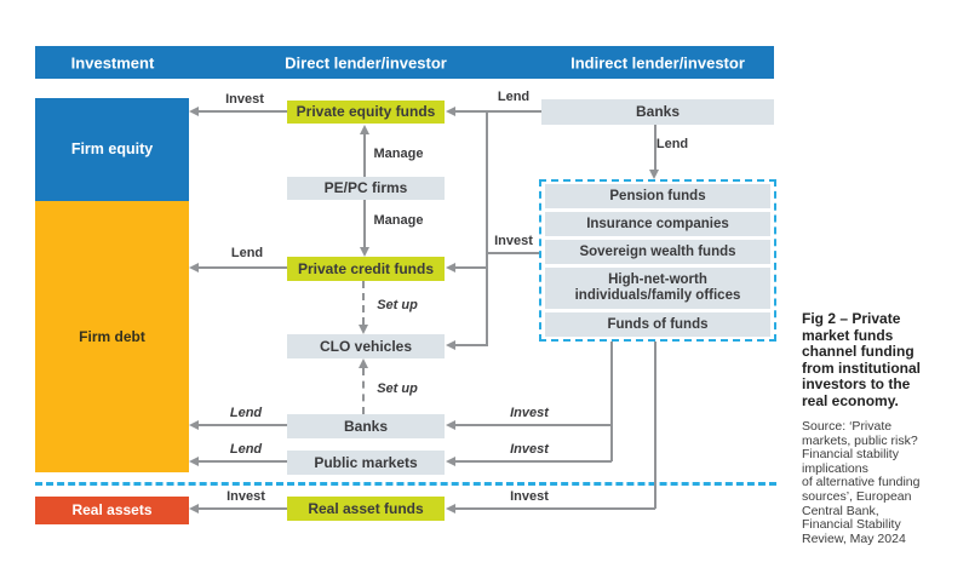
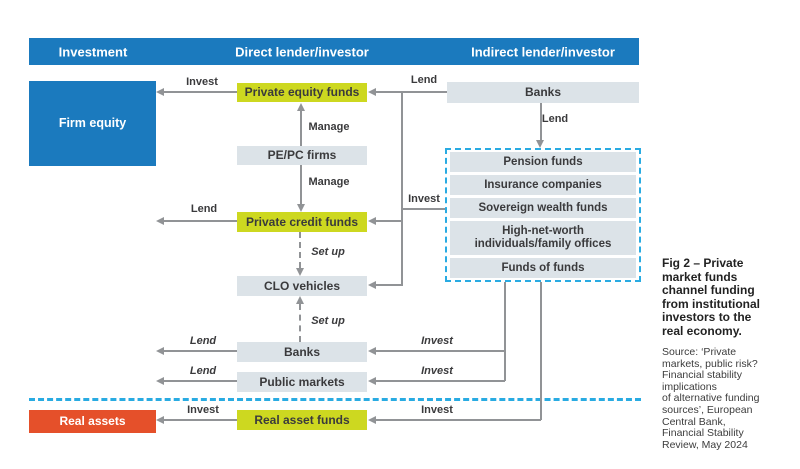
  Investment
  Direct lender/investor
  Indirect lender/investor
  Firm equity
- Firm debt
  Real assets
  Private equity funds
  PE/PC firms
  Private credit funds
  CLO vehicles
  Banks
  Public markets
  Real asset funds
  Banks
  Pension funds
  Insurance companies
  Sovereign wealth funds
  High-net-worth individuals/family offices
  Funds of funds
  Invest
  Lend
  Lend
  Manage
  Manage
  Lend
  Invest
  Set up
  Set up
  Lend
  Lend
  Invest
  Invest
  Invest
  Invest
  Fig 2 – Private
  market funds
  channel funding
  from institutional
  investors to the
  real economy.
  Source: ‘Private
  markets, public risk?
  Financial stability
  implications
  of alternative funding
  sources’, European
  Central Bank,
  Financial Stability
  Review, May 2024
